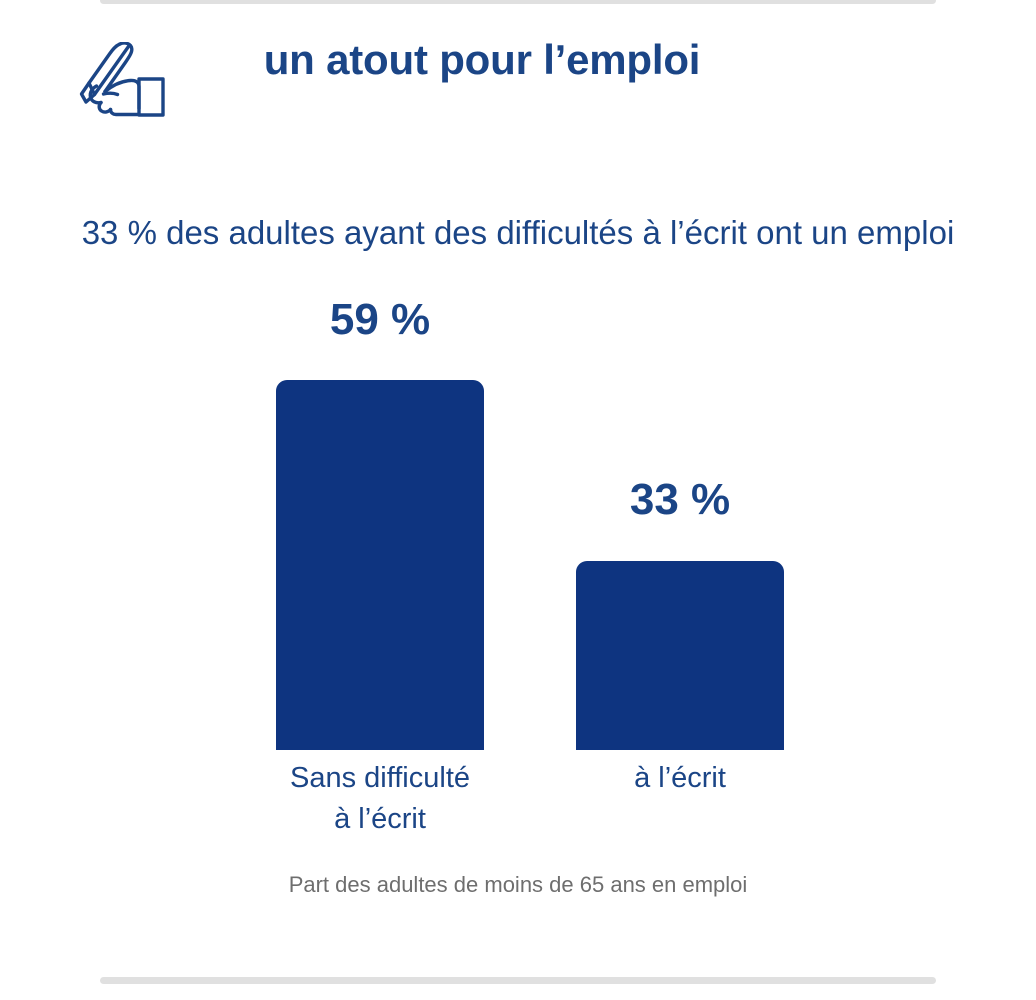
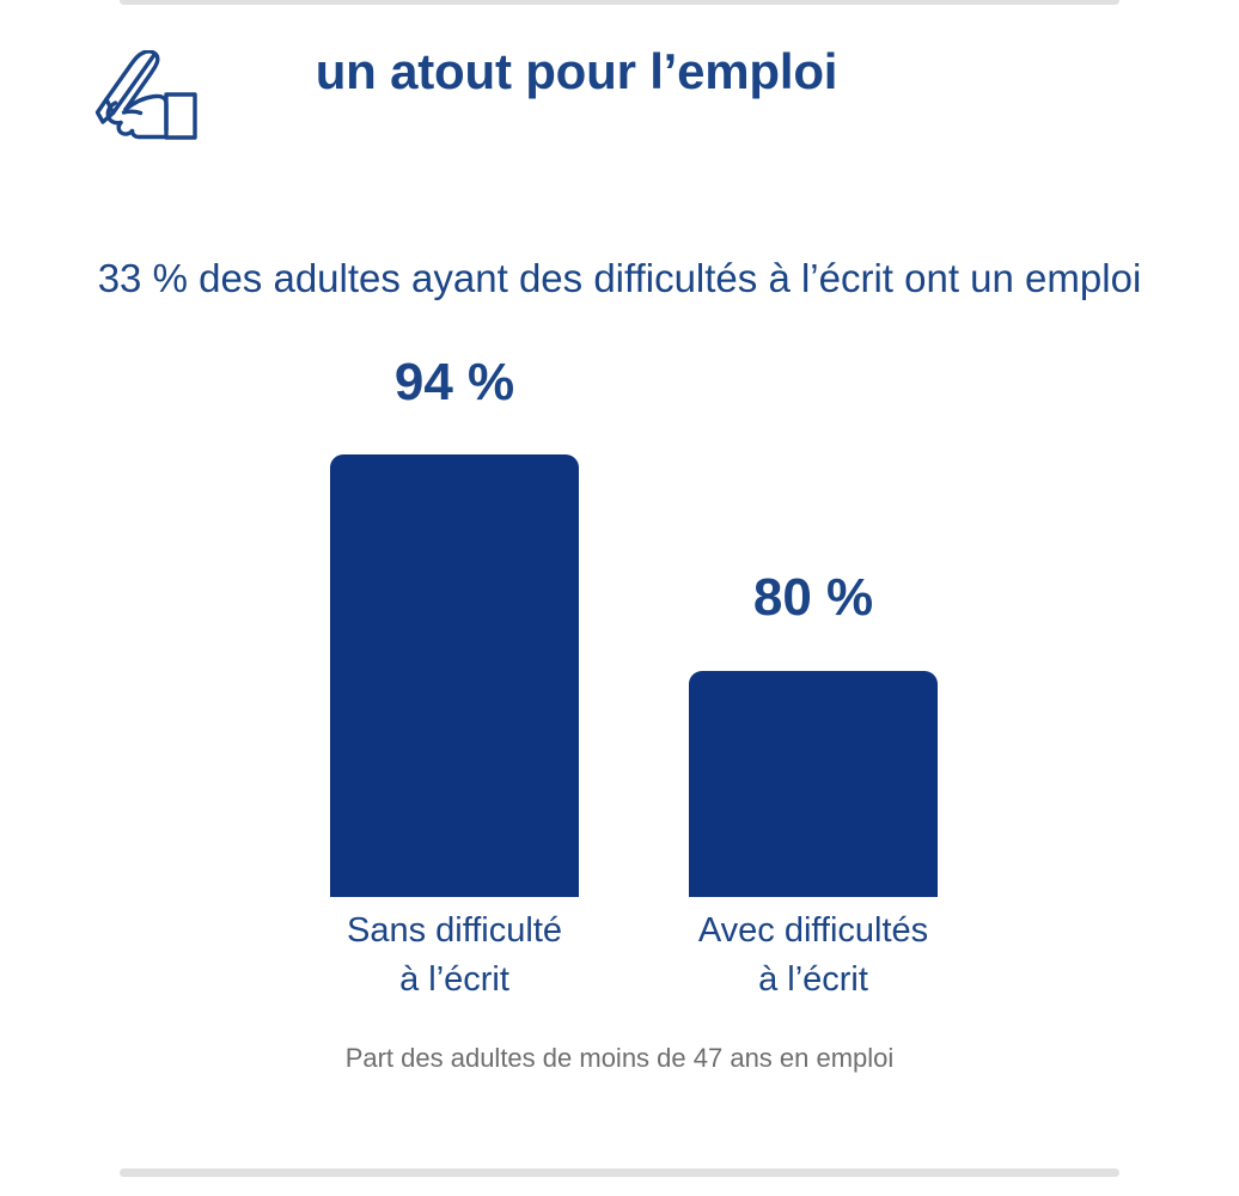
  un atout pour l’emploi
  33 % des adultes ayant des difficultés à l’écrit ont un emploi
- 59 %
+ 94 %
- 33 %
+ 80 %
  Sans difficulté
  à l’écrit
+ Avec difficultés
  à l’écrit
- Part des adultes de moins de 65 ans en emploi
+ Part des adultes de moins de 47 ans en emploi
